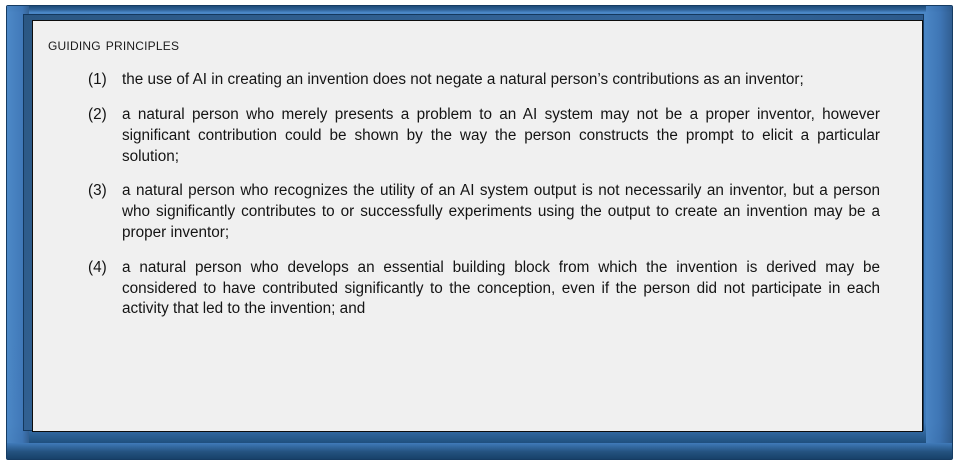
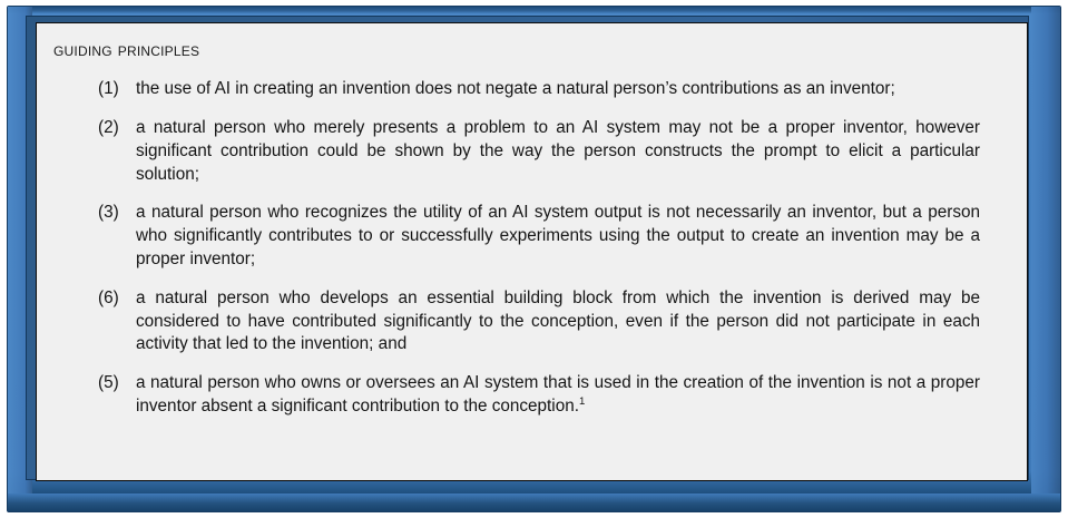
  guiding principles
  (1)
  the use of AI in creating an invention does not negate a natural person’s contributions as an inventor;
  (2)
  a natural person who merely presents a problem to an AI system may not be a proper inventor, however significant contribution could be shown by the way the person constructs the prompt to elicit a particular solution;
  (3)
  a natural person who recognizes the utility of an AI system output is not necessarily an inventor, but a person who significantly contributes to or successfully experiments using the output to create an invention may be a proper inventor;
- (4)
+ (6)
  a natural person who develops an essential building block from which the invention is derived may be considered to have contributed significantly to the conception, even if the person did not participate in each activity that led to the invention; and
+ (5)
+ a natural person who owns or oversees an AI system that is used in the creation of the invention is not a proper inventor absent a significant contribution to the conception.1
